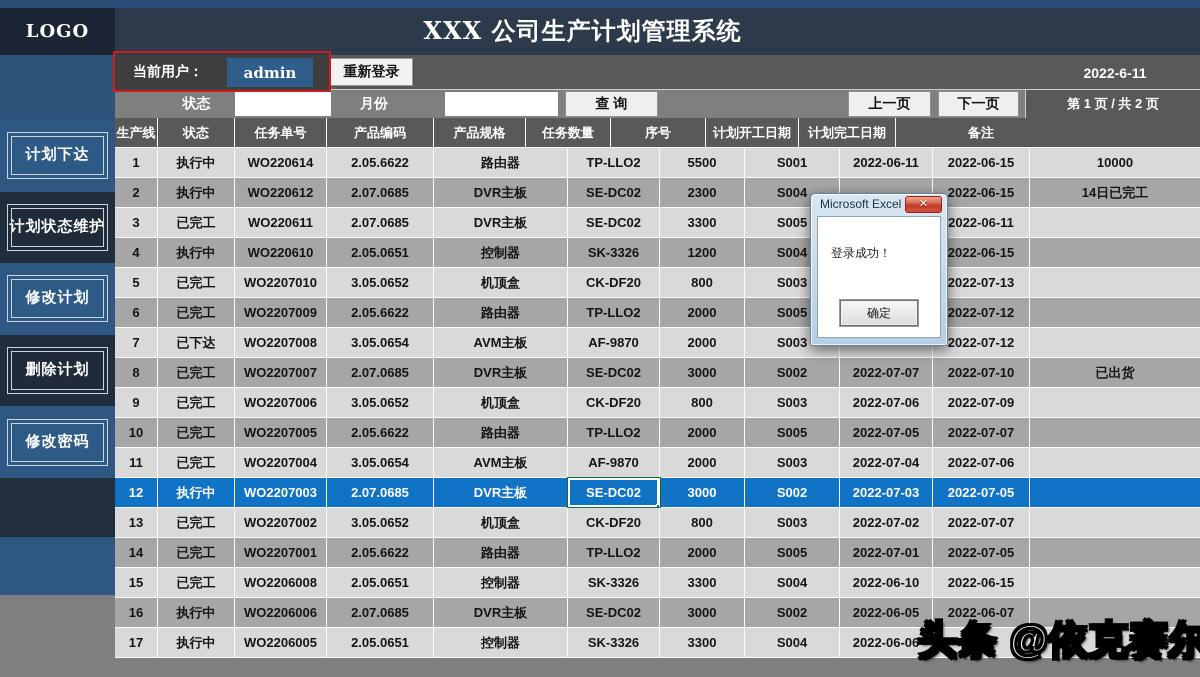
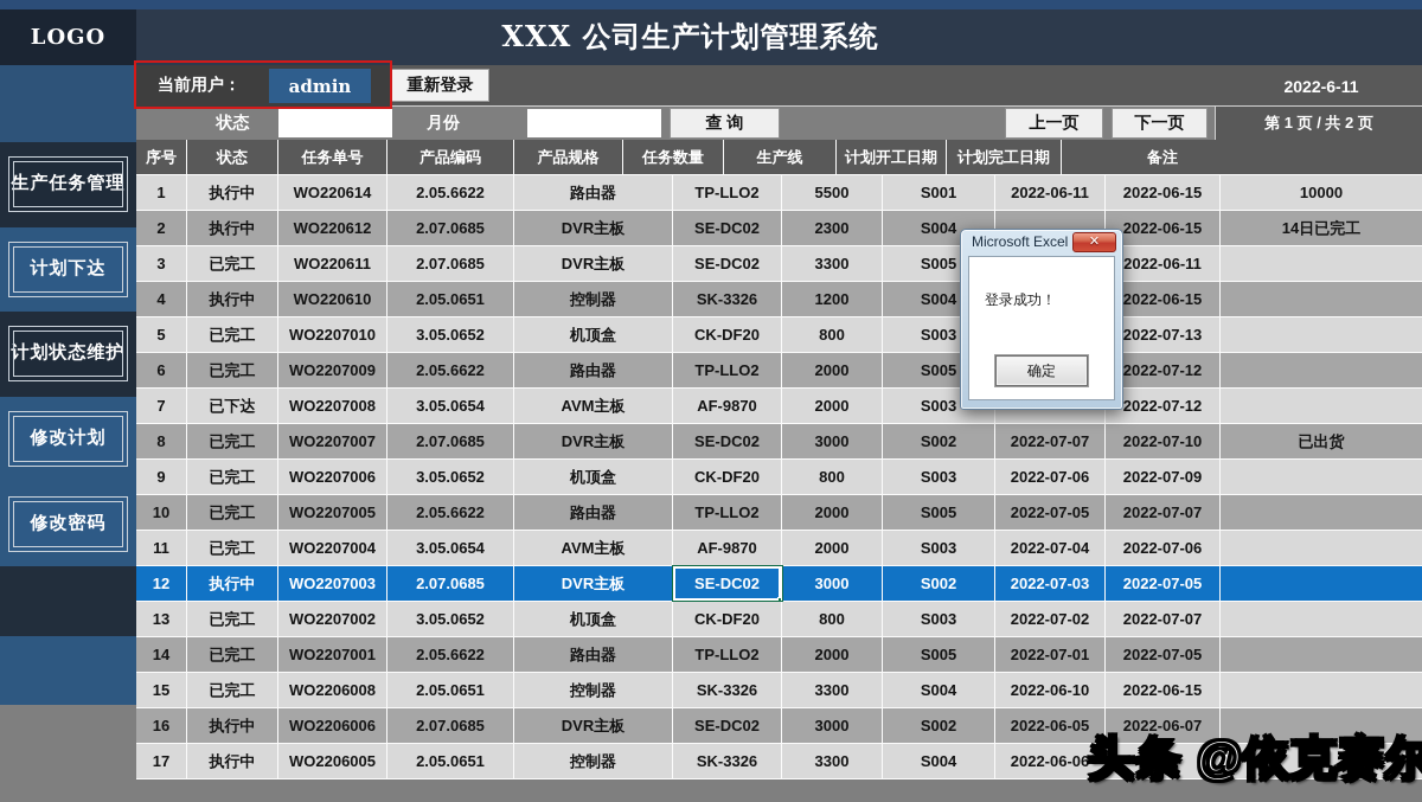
  LOGO
  XXX 公司生产计划管理系统
  当前用户：
  admin
  重新登录
  2022-6-11
  状态
  月份
  查 询
  上一页
  下一页
  第 1 页 / 共 2 页
+ 生产任务管理
  计划下达
  计划状态维护
  修改计划
- 删除计划
  修改密码
- 生产线
+ 序号
  状态
  任务单号
  产品编码
  产品规格
  任务数量
- 序号
+ 生产线
  计划开工日期
  计划完工日期
  备注
  1
  执行中
  WO220614
  2.05.6622
  路由器
  TP-LLO2
  5500
  S001
  2022-06-11
  2022-06-15
  10000
  2
  执行中
  WO220612
  2.07.0685
  DVR主板
  SE-DC02
  2300
  S004
  2022-06-15
  14日已完工
  3
  已完工
  WO220611
  2.07.0685
  DVR主板
  SE-DC02
  3300
  S005
  2022-06-11
  4
  执行中
  WO220610
  2.05.0651
  控制器
  SK-3326
  1200
  S004
  2022-06-15
  5
  已完工
  WO2207010
  3.05.0652
  机顶盒
  CK-DF20
  800
  S003
  2022-07-13
  6
  已完工
  WO2207009
  2.05.6622
  路由器
  TP-LLO2
  2000
  S005
  2022-07-12
  7
  已下达
  WO2207008
  3.05.0654
  AVM主板
  AF-9870
  2000
  S003
  2022-07-12
  8
  已完工
  WO2207007
  2.07.0685
  DVR主板
  SE-DC02
  3000
  S002
  2022-07-07
  2022-07-10
  已出货
  9
  已完工
  WO2207006
  3.05.0652
  机顶盒
  CK-DF20
  800
  S003
  2022-07-06
  2022-07-09
  10
  已完工
  WO2207005
  2.05.6622
  路由器
  TP-LLO2
  2000
  S005
  2022-07-05
  2022-07-07
  11
  已完工
  WO2207004
  3.05.0654
  AVM主板
  AF-9870
  2000
  S003
  2022-07-04
  2022-07-06
  12
  执行中
  WO2207003
  2.07.0685
  DVR主板
  SE-DC02
  3000
  S002
  2022-07-03
  2022-07-05
  13
  已完工
  WO2207002
  3.05.0652
  机顶盒
  CK-DF20
  800
  S003
  2022-07-02
  2022-07-07
  14
  已完工
  WO2207001
  2.05.6622
  路由器
  TP-LLO2
  2000
  S005
  2022-07-01
  2022-07-05
  15
  已完工
  WO2206008
  2.05.0651
  控制器
  SK-3326
  3300
  S004
  2022-06-10
  2022-06-15
  16
  执行中
  WO2206006
  2.07.0685
  DVR主板
  SE-DC02
  3000
  S002
  2022-06-05
  2022-06-07
  17
  执行中
  WO2206005
  2.05.0651
  控制器
  SK-3326
  3300
  S004
  2022-06-06
  Microsoft Excel
  ✕
  登录成功！
  确定
  头条 @依克赛尔
